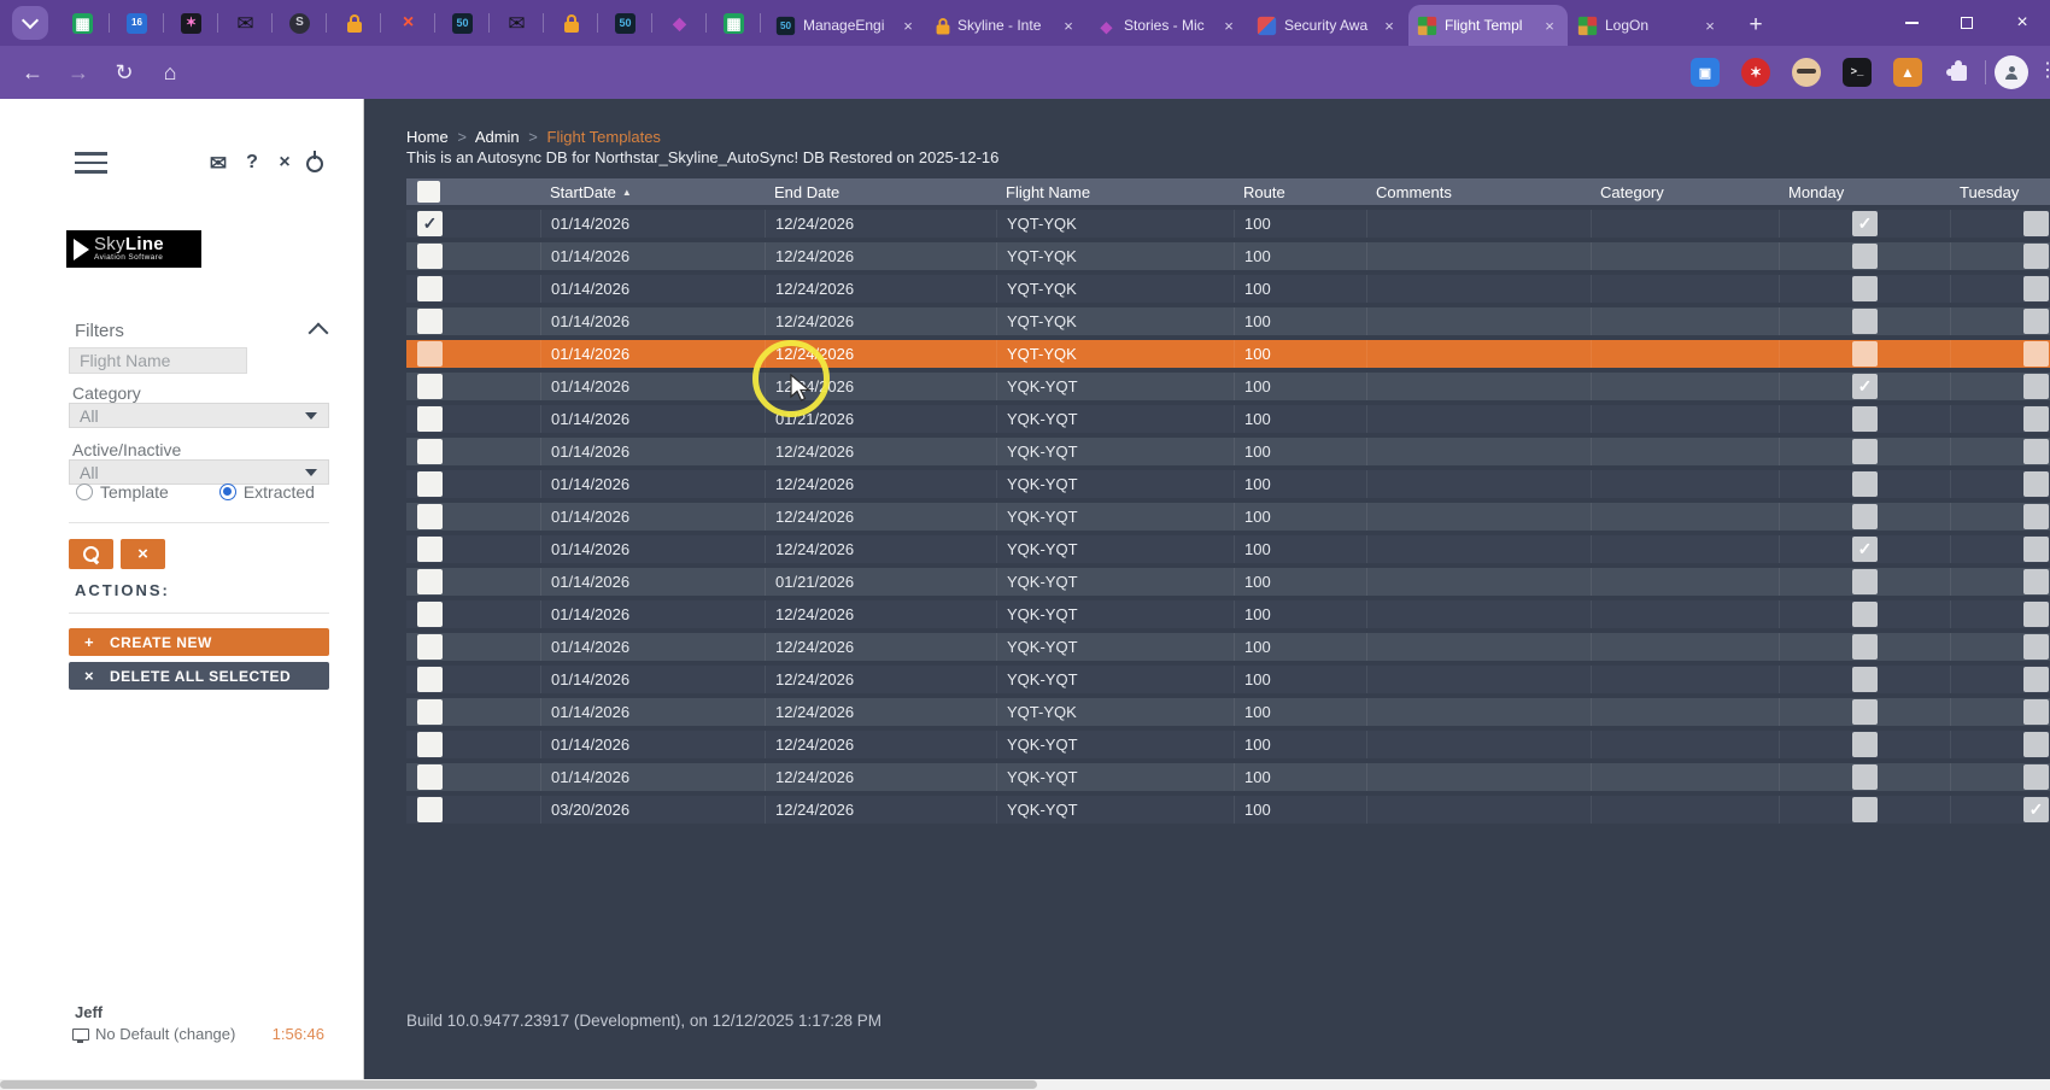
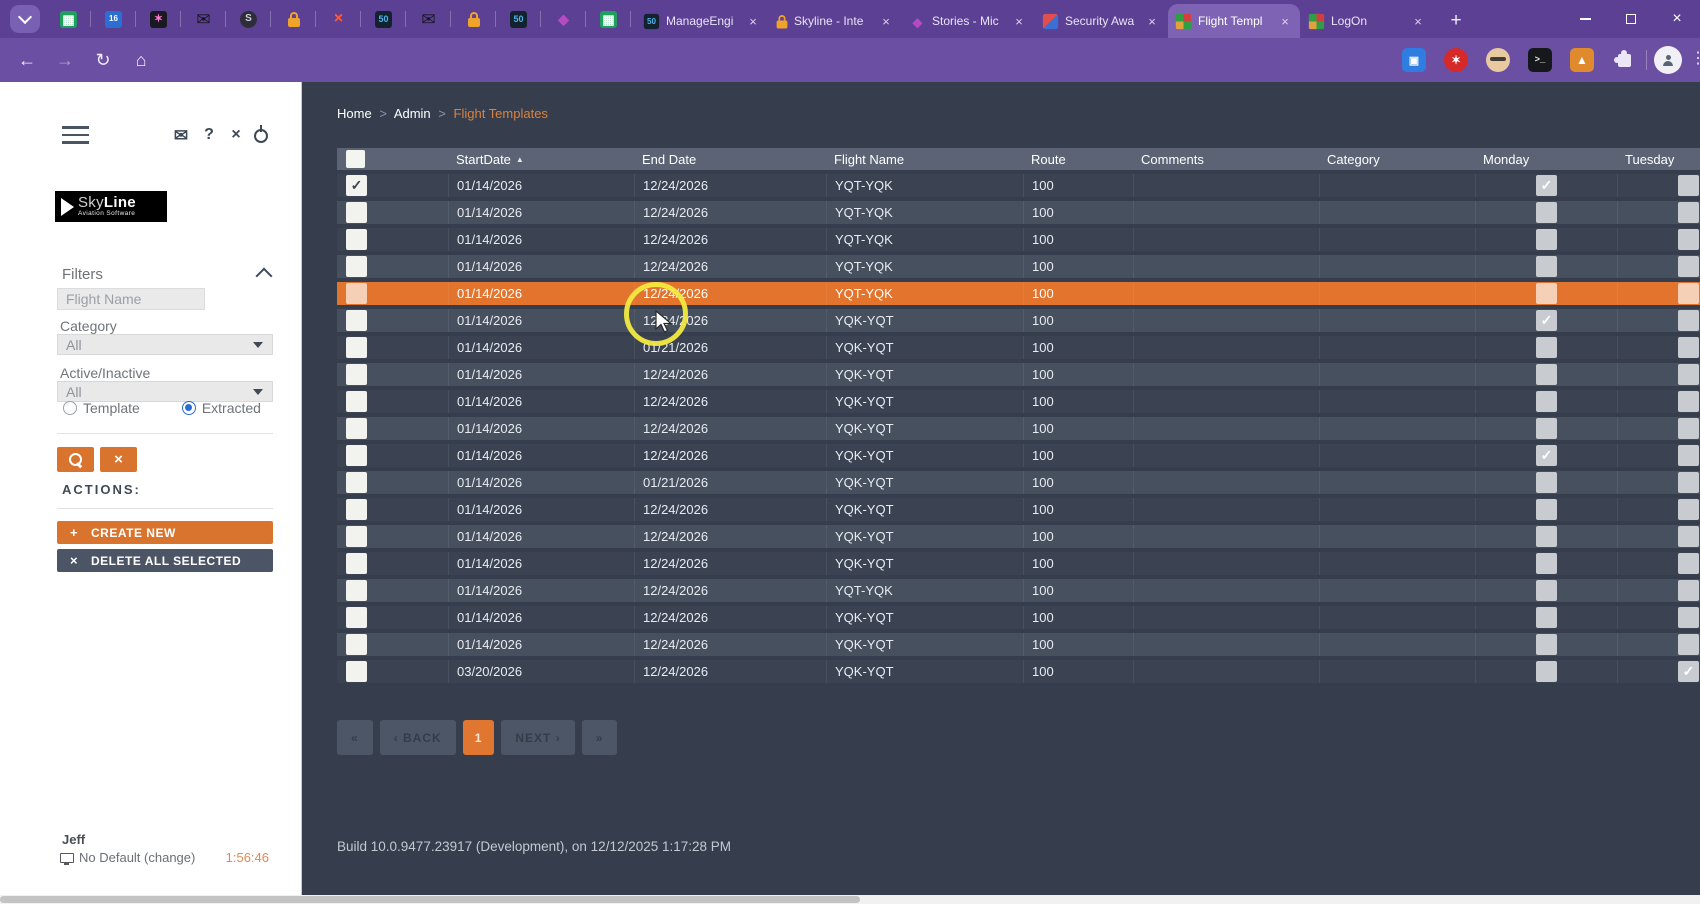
  ▦
  16
  ✶
  ✉
  S
  ×
  50
  ✉
  50
  ◆
  ▦
  50
  ManageEngi
  ×
  Skyline - Inte
  ×
  ◆
  Stories - Mic
  ×
  Security Awa
  ×
  Flight Templ
  ×
  LogOn
  ×
  +
  ×
  ←
  →
  ↻
  ⌂
  ▣
  ✶
  >_
  ▲
  ⋮
  ✉
  ?
  ×
  SkyLine
  Filters
  Flight Name
  Category
  All
  Active/Inactive
  All
  Template
  Extracted
  ×
  ACTIONS:
  +
  CREATE NEW
  ×
  DELETE ALL SELECTED
  Jeff
  No Default (change)
  1:56:46
  Home > Admin > Flight Templates
- This is an Autosync DB for Northstar_Skyline_AutoSync! DB Restored on 2025-12-16
  StartDate
  ▲
  End Date
  Flight Name
  Route
  Comments
  Category
  Monday
  Tuesday
  ✓
  01/14/2026
  12/24/2026
  YQT-YQK
  100
  ✓
  01/14/2026
  12/24/2026
  YQT-YQK
  100
  01/14/2026
  12/24/2026
  YQT-YQK
  100
  01/14/2026
  12/24/2026
  YQT-YQK
  100
  01/14/2026
  12/24/2026
  YQT-YQK
  100
  01/14/2026
  124/2026
  YQK-YQT
  100
  ✓
  01/14/2026
  01/21/2026
  YQK-YQT
  100
  01/14/2026
  12/24/2026
  YQK-YQT
  100
  01/14/2026
  12/24/2026
  YQK-YQT
  100
  01/14/2026
  12/24/2026
  YQK-YQT
  100
  01/14/2026
  12/24/2026
  YQK-YQT
  100
  ✓
  01/14/2026
  01/21/2026
  YQK-YQT
  100
  01/14/2026
  12/24/2026
  YQK-YQT
  100
  01/14/2026
  12/24/2026
  YQK-YQT
  100
  01/14/2026
  12/24/2026
  YQK-YQT
  100
  01/14/2026
  12/24/2026
  YQT-YQK
  100
  01/14/2026
  12/24/2026
  YQK-YQT
  100
  01/14/2026
  12/24/2026
  YQK-YQT
  100
  03/20/2026
  12/24/2026
  YQK-YQT
  100
  ✓
+ «
+ ‹ BACK
+ 1
+ NEXT ›
+ »
  Build 10.0.9477.23917 (Development), on 12/12/2025 1:17:28 PM
